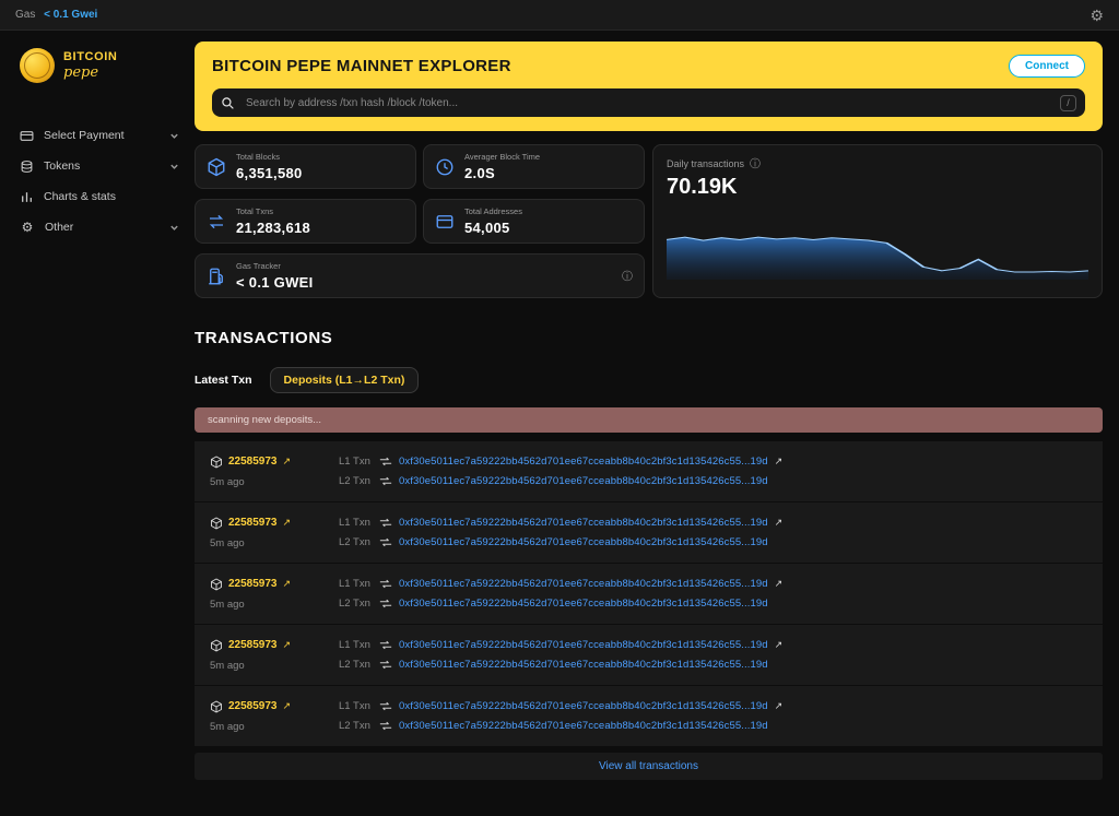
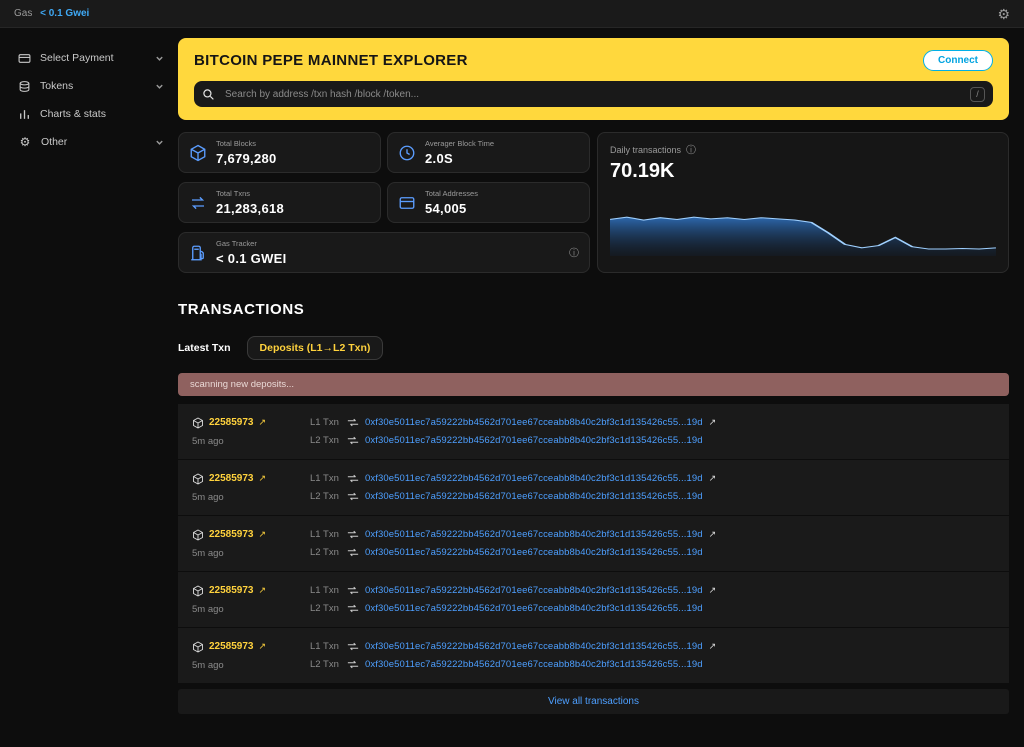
  Gas < 0.1 Gwei
  ⚙
- BITCOIN
- pepe
  Select Payment
  Tokens
  Charts & stats
  ⚙
  Other
  BITCOIN PEPE MAINNET EXPLORER
  Connect
  Search by address /txn hash /block /token...
  /
  Total Blocks
- 6,351,580
+ 7,679,280
  Averager Block Time
  2.0S
  Total Txns
  21,283,618
  Total Addresses
  54,005
  Gas Tracker
  < 0.1 GWEI
  ⓘ
  Daily transactions
  ⓘ
  70.19K
  TRANSACTIONS
  Latest Txn
  Deposits (L1→L2 Txn)
  scanning new deposits...
  22585973
  ↗
  5m ago
  L1 Txn
  0xf30e5011ec7a59222bb4562d701ee67cceabb8b40c2bf3c1d135426c55...19d
  ↗
  L2 Txn
  0xf30e5011ec7a59222bb4562d701ee67cceabb8b40c2bf3c1d135426c55...19d
  22585973
  ↗
  5m ago
  L1 Txn
  0xf30e5011ec7a59222bb4562d701ee67cceabb8b40c2bf3c1d135426c55...19d
  ↗
  L2 Txn
  0xf30e5011ec7a59222bb4562d701ee67cceabb8b40c2bf3c1d135426c55...19d
  22585973
  ↗
  5m ago
  L1 Txn
  0xf30e5011ec7a59222bb4562d701ee67cceabb8b40c2bf3c1d135426c55...19d
  ↗
  L2 Txn
  0xf30e5011ec7a59222bb4562d701ee67cceabb8b40c2bf3c1d135426c55...19d
  22585973
  ↗
  5m ago
  L1 Txn
  0xf30e5011ec7a59222bb4562d701ee67cceabb8b40c2bf3c1d135426c55...19d
  ↗
  L2 Txn
  0xf30e5011ec7a59222bb4562d701ee67cceabb8b40c2bf3c1d135426c55...19d
  22585973
  ↗
  5m ago
  L1 Txn
  0xf30e5011ec7a59222bb4562d701ee67cceabb8b40c2bf3c1d135426c55...19d
  ↗
  L2 Txn
  0xf30e5011ec7a59222bb4562d701ee67cceabb8b40c2bf3c1d135426c55...19d
  View all transactions
